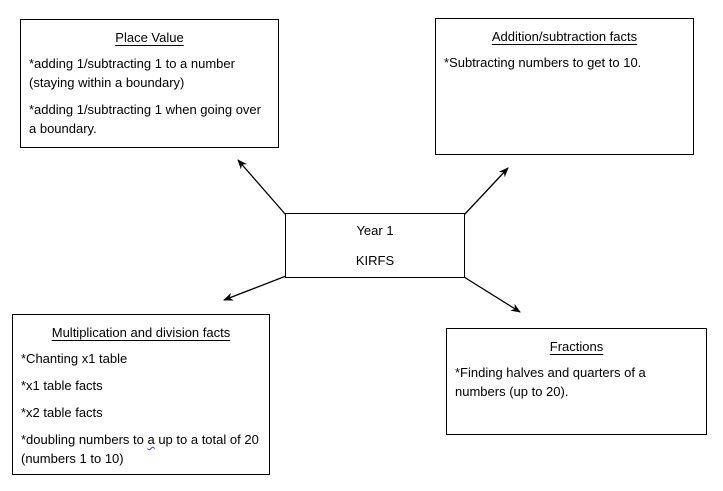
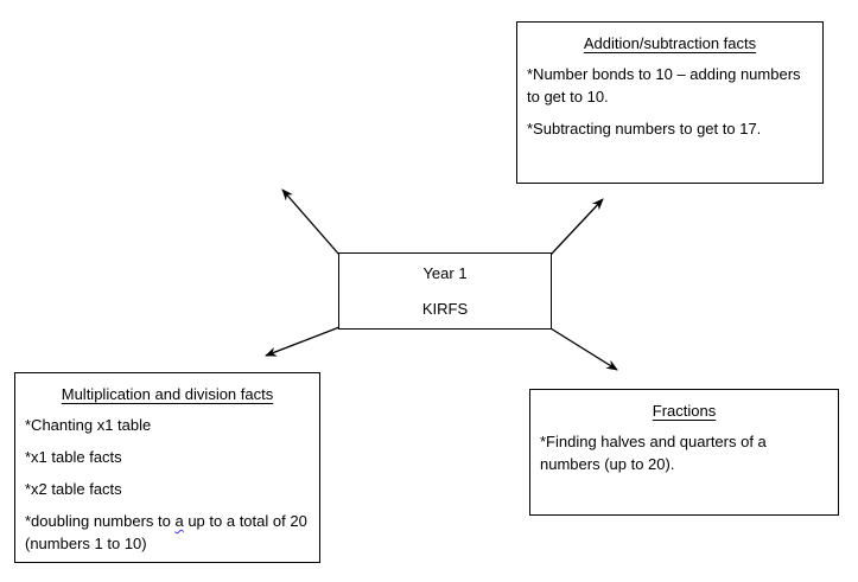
- Place Value
- *adding 1/subtracting 1 to a number (staying within a boundary)
- *adding 1/subtracting 1 when going over a boundary.
  Addition/subtraction facts
+ *Number bonds to 10 – adding numbers to get to 10.
- *Subtracting numbers to get to 10.
+ *Subtracting numbers to get to 17.
  Year 1
  KIRFS
  Multiplication and division facts
  *Chanting x1 table
  *x1 table facts
  *x2 table facts
  *doubling numbers to a up to a total of 20 (numbers 1 to 10)
  Fractions
  *Finding halves and quarters of a numbers (up to 20).
